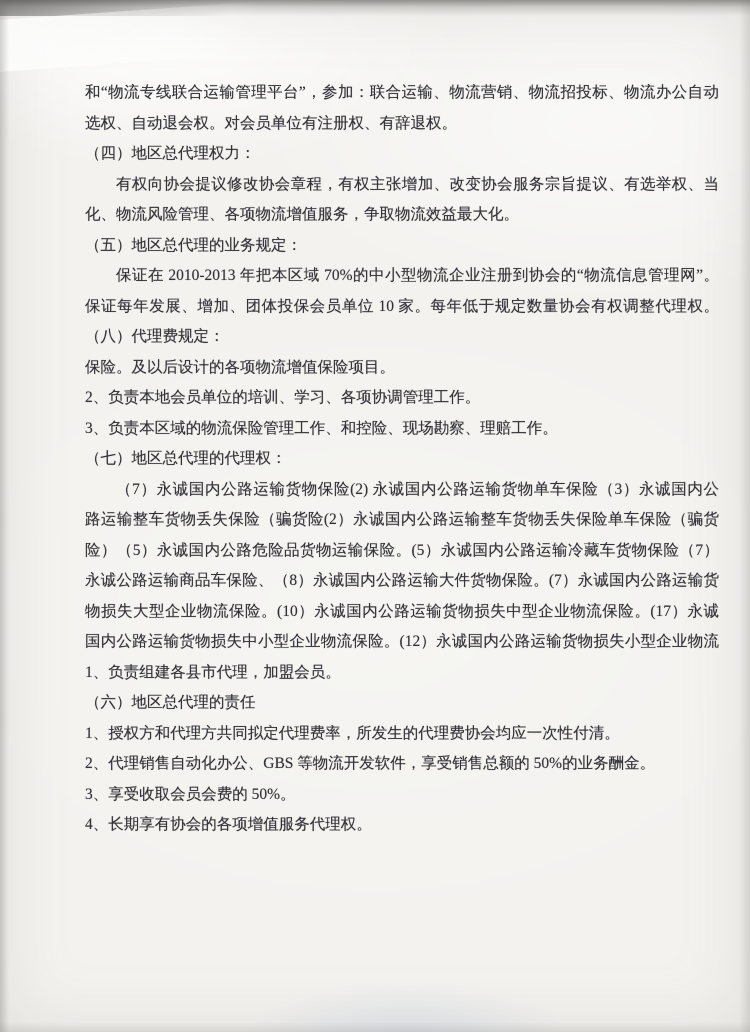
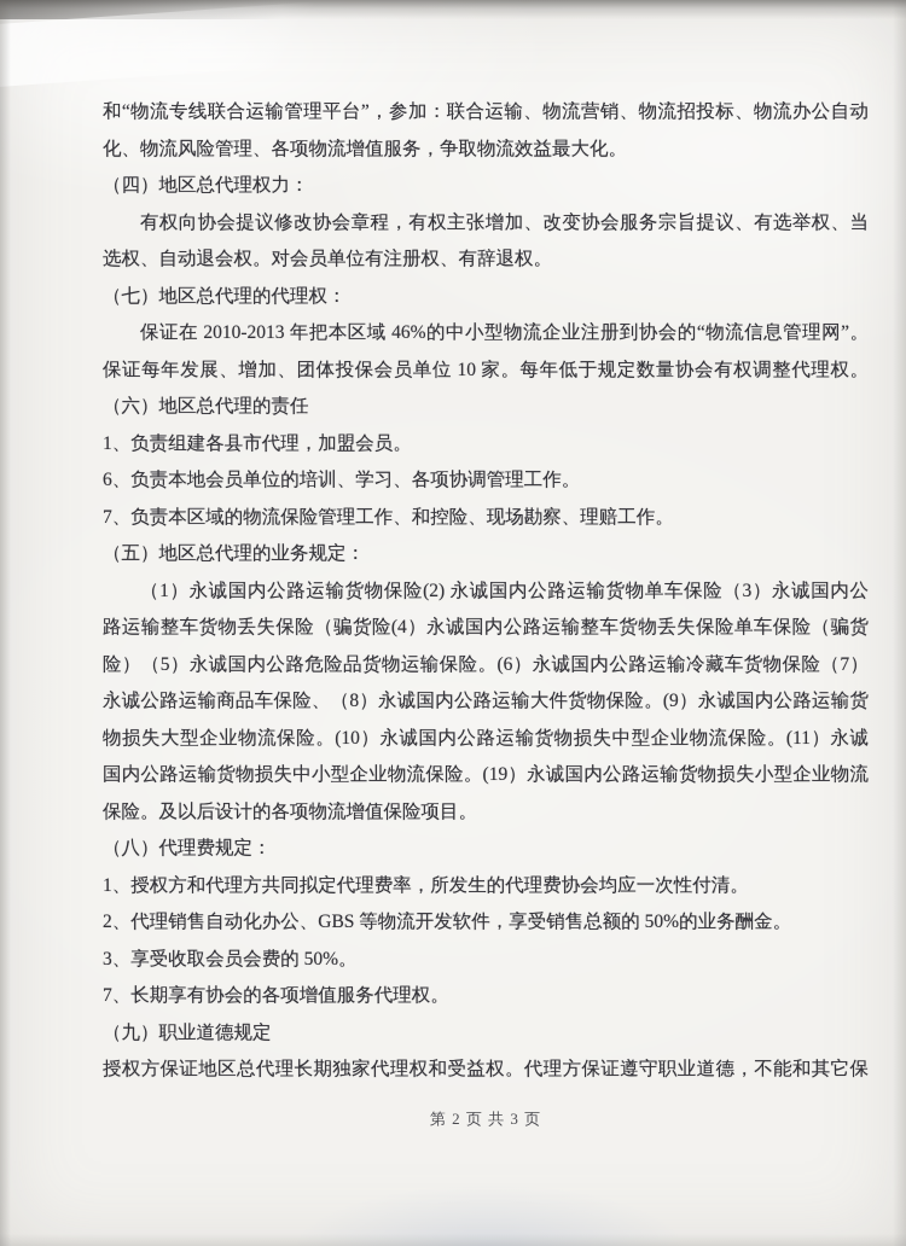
  和“物流专线联合运输管理平台”，参加：联合运输、物流营销、物流招投标、物流办公自动
- 选权、自动退会权。对会员单位有注册权、有辞退权。
+ 化、物流风险管理、各项物流增值服务，争取物流效益最大化。
  （四）地区总代理权力：
  有权向协会提议修改协会章程，有权主张增加、改变协会服务宗旨提议、有选举权、当
- 化、物流风险管理、各项物流增值服务，争取物流效益最大化。
+ 选权、自动退会权。对会员单位有注册权、有辞退权。
- （五）地区总代理的业务规定：
+ （七）地区总代理的代理权：
- 保证在 2010-2013 年把本区域 70%的中小型物流企业注册到协会的“物流信息管理网”。
+ 保证在 2010-2013 年把本区域 46%的中小型物流企业注册到协会的“物流信息管理网”。
  保证每年发展、增加、团体投保会员单位 10 家。每年低于规定数量协会有权调整代理权。
- （八）代理费规定：
+ （六）地区总代理的责任
- 保险。及以后设计的各项物流增值保险项目。
+ 1、负责组建各县市代理，加盟会员。
- 2、负责本地会员单位的培训、学习、各项协调管理工作。
+ 6、负责本地会员单位的培训、学习、各项协调管理工作。
- 3、负责本区域的物流保险管理工作、和控险、现场勘察、理赔工作。
+ 7、负责本区域的物流保险管理工作、和控险、现场勘察、理赔工作。
- （七）地区总代理的代理权：
+ （五）地区总代理的业务规定：
- （7）永诚国内公路运输货物保险(2) 永诚国内公路运输货物单车保险（3）永诚国内公
+ （1）永诚国内公路运输货物保险(2) 永诚国内公路运输货物单车保险（3）永诚国内公
- 路运输整车货物丢失保险（骗货险(2）永诚国内公路运输整车货物丢失保险单车保险（骗货
+ 路运输整车货物丢失保险（骗货险(4）永诚国内公路运输整车货物丢失保险单车保险（骗货
- 险）（5）永诚国内公路危险品货物运输保险。(5）永诚国内公路运输冷藏车货物保险（7）
+ 险）（5）永诚国内公路危险品货物运输保险。(6）永诚国内公路运输冷藏车货物保险（7）
- 永诚公路运输商品车保险、（8）永诚国内公路运输大件货物保险。(7）永诚国内公路运输货
+ 永诚公路运输商品车保险、（8）永诚国内公路运输大件货物保险。(9）永诚国内公路运输货
- 物损失大型企业物流保险。(10）永诚国内公路运输货物损失中型企业物流保险。(17）永诚
+ 物损失大型企业物流保险。(10）永诚国内公路运输货物损失中型企业物流保险。(11）永诚
- 国内公路运输货物损失中小型企业物流保险。(12）永诚国内公路运输货物损失小型企业物流
+ 国内公路运输货物损失中小型企业物流保险。(19）永诚国内公路运输货物损失小型企业物流
- 1、负责组建各县市代理，加盟会员。
+ 保险。及以后设计的各项物流增值保险项目。
- （六）地区总代理的责任
+ （八）代理费规定：
  1、授权方和代理方共同拟定代理费率，所发生的代理费协会均应一次性付清。
  2、代理销售自动化办公、GBS 等物流开发软件，享受销售总额的 50%的业务酬金。
  3、享受收取会员会费的 50%。
- 4、长期享有协会的各项增值服务代理权。
+ 7、长期享有协会的各项增值服务代理权。
+ （九）职业道德规定
+ 授权方保证地区总代理长期独家代理权和受益权。代理方保证遵守职业道德，不能和其它保
+ 第 2 页 共 3 页
